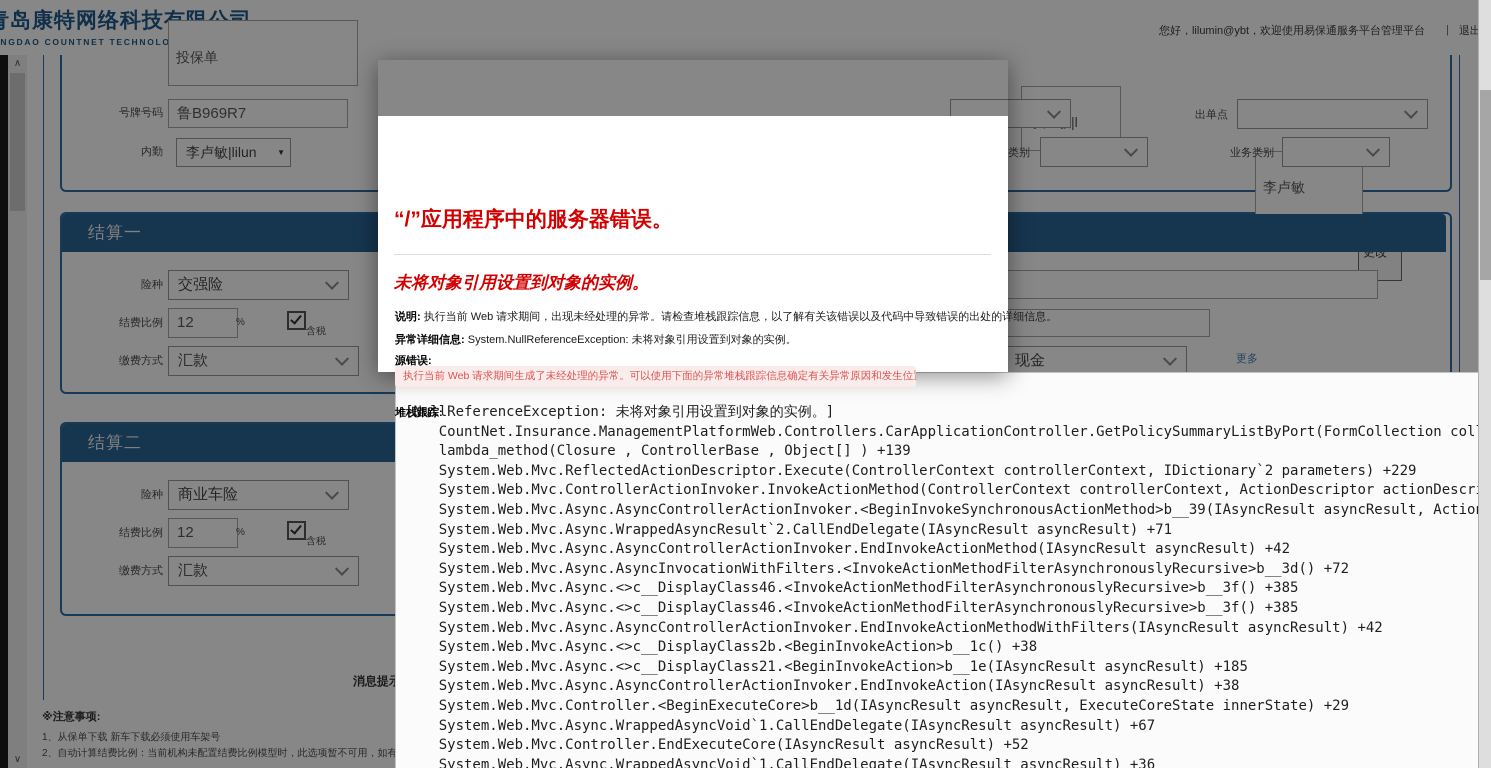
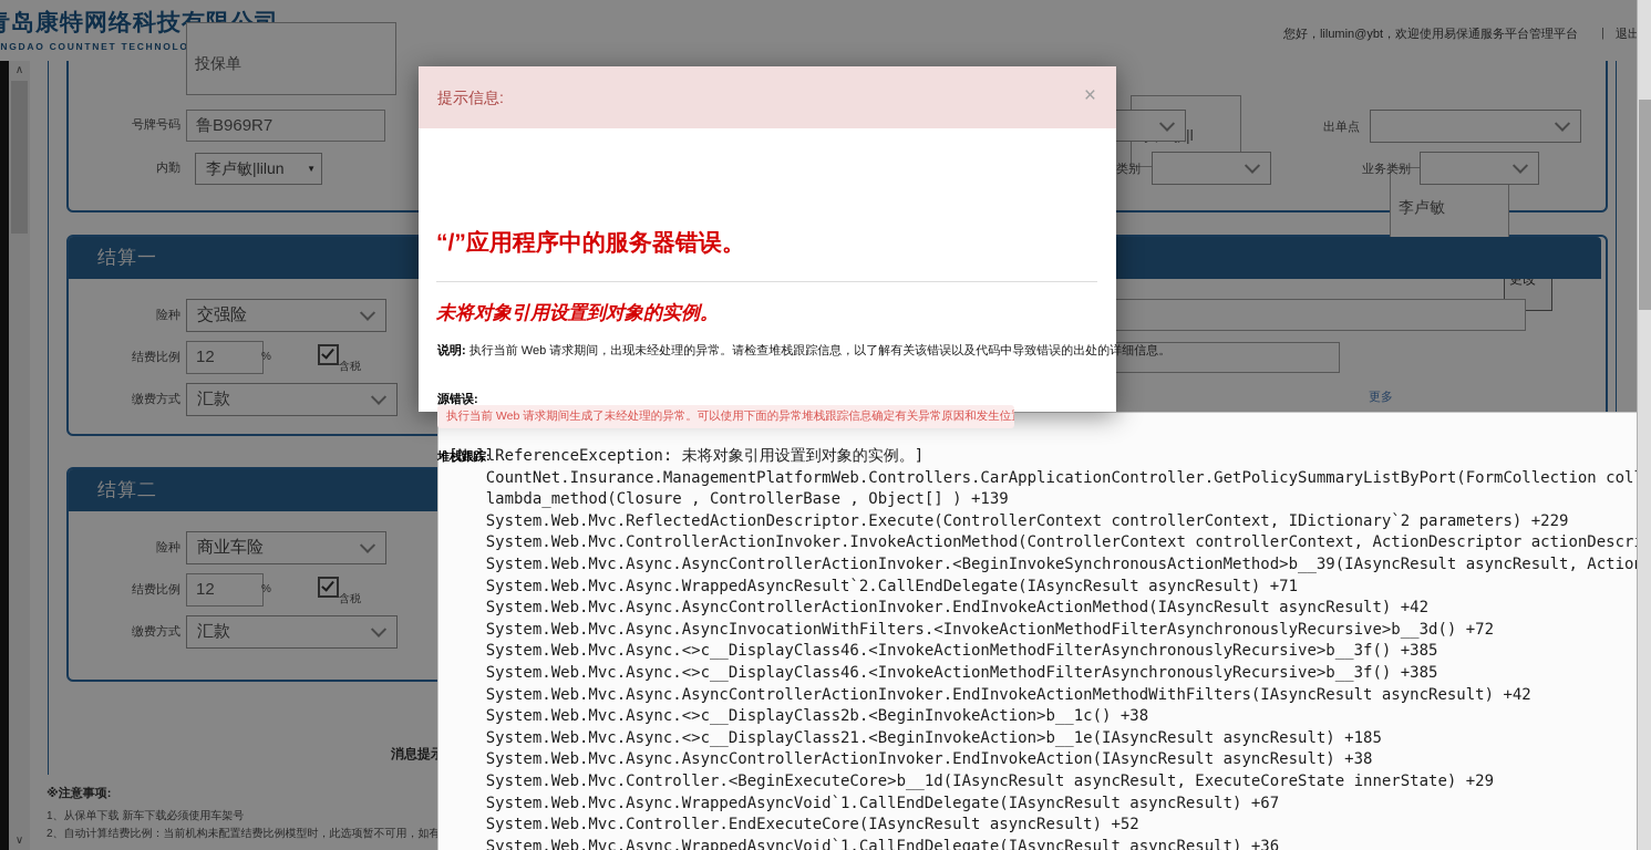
  投保单
  号牌号码
  鲁B969R7
  内勤
  李卢敏|lilun
  ▼
  李卢敏
  更改
  出单点
  业务类别
  结算一
  险种
  交强险
  结费比例
  12
  %
  含税
  缴费方式
  汇款
- 现金
  更多
  结算二
  险种
  商业车险
  结费比例
  12
  %
  含税
  缴费方式
  汇款
  消息提
  ※注意事项:
  1、从保单下载 新车下载必须使用车架号
  2、自动计算结费比例：当前机构未配置结费比例模型时，此选项暂不可用，如有
  您好，lilumin@ybt，欢迎使用易保通服务平台管理平台
  |
  退出
  ∧
  ∨
+ 提示信息:
+ ×
  “/”应用程序中的服务器错误。
  未将对象引用设置到对象的实例。
  说明: 执行当前 Web 请求期间，出现未经处理的异常。请检查堆栈跟踪信息，以了解有关该错误以及代码中导致错误的出处的详细信息。
- 异常详细信息: System.NullReferenceException: 未将对象引用设置到对象的实例。
  源错误:
  执行当前 Web 请求期间生成了未经处理的异常。可以使用下面的异常堆栈跟踪信息确定有关异常原因和发生位
  堆栈跟踪:
  [NullReferenceException: 未将对象引用设置到对象的实例。]
  CountNet.Insurance.ManagementPlatformWeb.Controllers.CarApplicationController.GetPolicySummaryListByPort(FormCollection col
  lambda_method(Closure , ControllerBase , Object[] ) +139
  System.Web.Mvc.ReflectedActionDescriptor.Execute(ControllerContext controllerContext, IDictionary`2 parameters) +229
  System.Web.Mvc.ControllerActionInvoker.InvokeActionMethod(ControllerContext controllerContext, ActionDescriptor actionDescr
  System.Web.Mvc.Async.AsyncControllerActionInvoker.<BeginInvokeSynchronousActionMethod>b__39(IAsyncResult asyncResult, Actio
  System.Web.Mvc.Async.WrappedAsyncResult`2.CallEndDelegate(IAsyncResult asyncResult) +71
  System.Web.Mvc.Async.AsyncControllerActionInvoker.EndInvokeActionMethod(IAsyncResult asyncResult) +42
  System.Web.Mvc.Async.AsyncInvocationWithFilters.<InvokeActionMethodFilterAsynchronouslyRecursive>b__3d() +72
  System.Web.Mvc.Async.<>c__DisplayClass46.<InvokeActionMethodFilterAsynchronouslyRecursive>b__3f() +385
  System.Web.Mvc.Async.<>c__DisplayClass46.<InvokeActionMethodFilterAsynchronouslyRecursive>b__3f() +385
  System.Web.Mvc.Async.AsyncControllerActionInvoker.EndInvokeActionMethodWithFilters(IAsyncResult asyncResult) +42
  System.Web.Mvc.Async.<>c__DisplayClass2b.<BeginInvokeAction>b__1c() +38
  System.Web.Mvc.Async.<>c__DisplayClass21.<BeginInvokeAction>b__1e(IAsyncResult asyncResult) +185
  System.Web.Mvc.Async.AsyncControllerActionInvoker.EndInvokeAction(IAsyncResult asyncResult) +38
  System.Web.Mvc.Controller.<BeginExecuteCore>b__1d(IAsyncResult asyncResult, ExecuteCoreState innerState) +29
  System.Web.Mvc.Async.WrappedAsyncVoid`1.CallEndDelegate(IAsyncResult asyncResult) +67
  System.Web.Mvc.Controller.EndExecuteCore(IAsyncResult asyncResult) +52
  System.Web.Mvc.Async.WrappedAsyncVoid`1.CallEndDelegate(IAsyncResult asyncResult) +36
